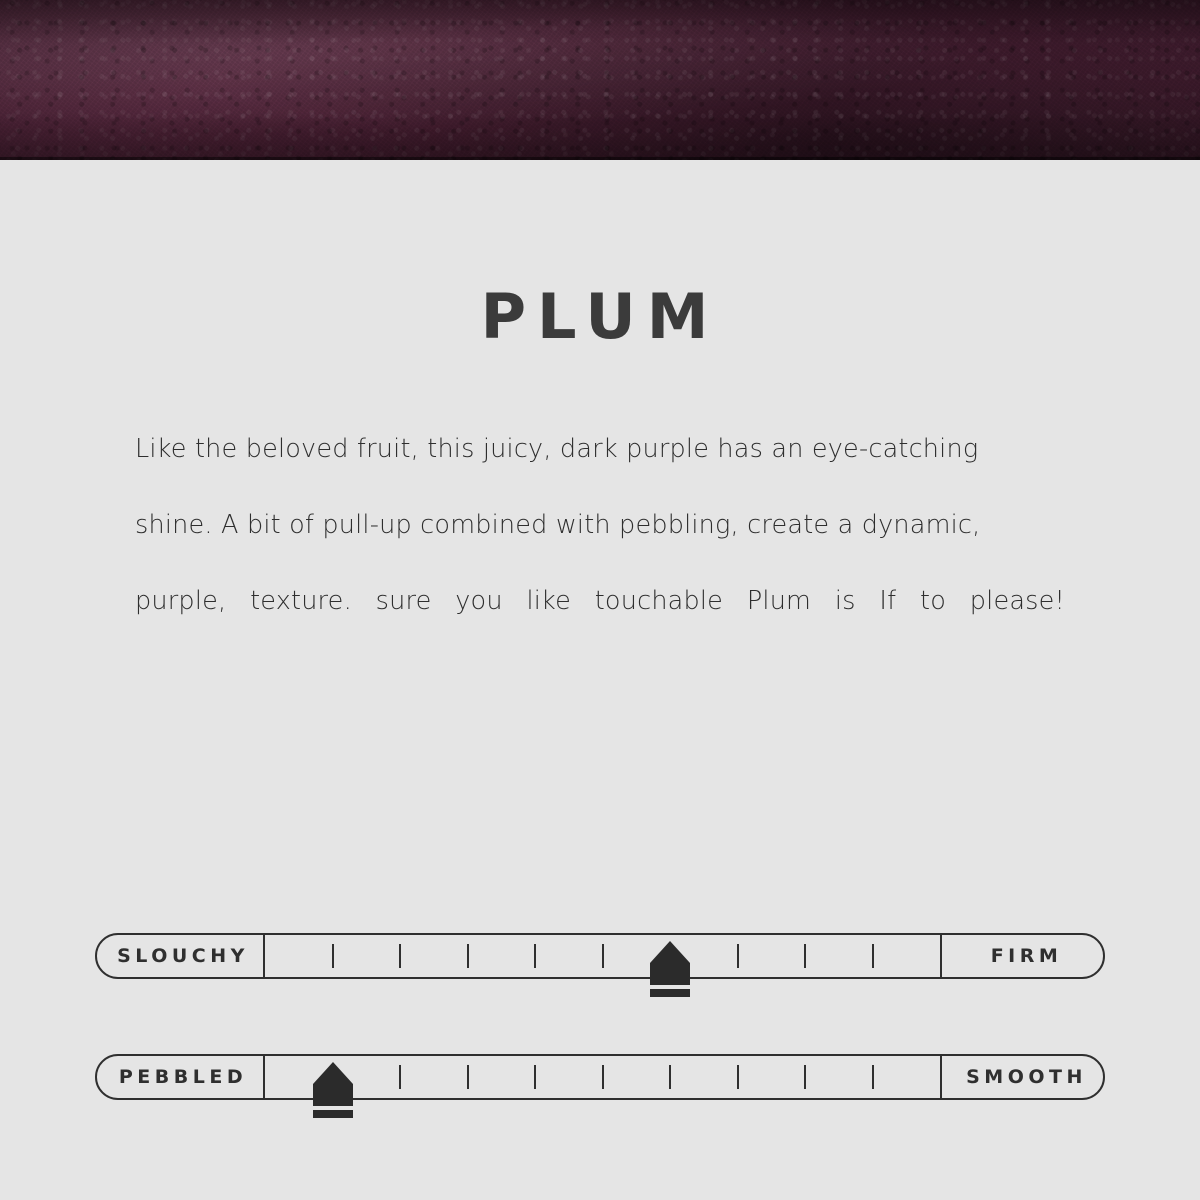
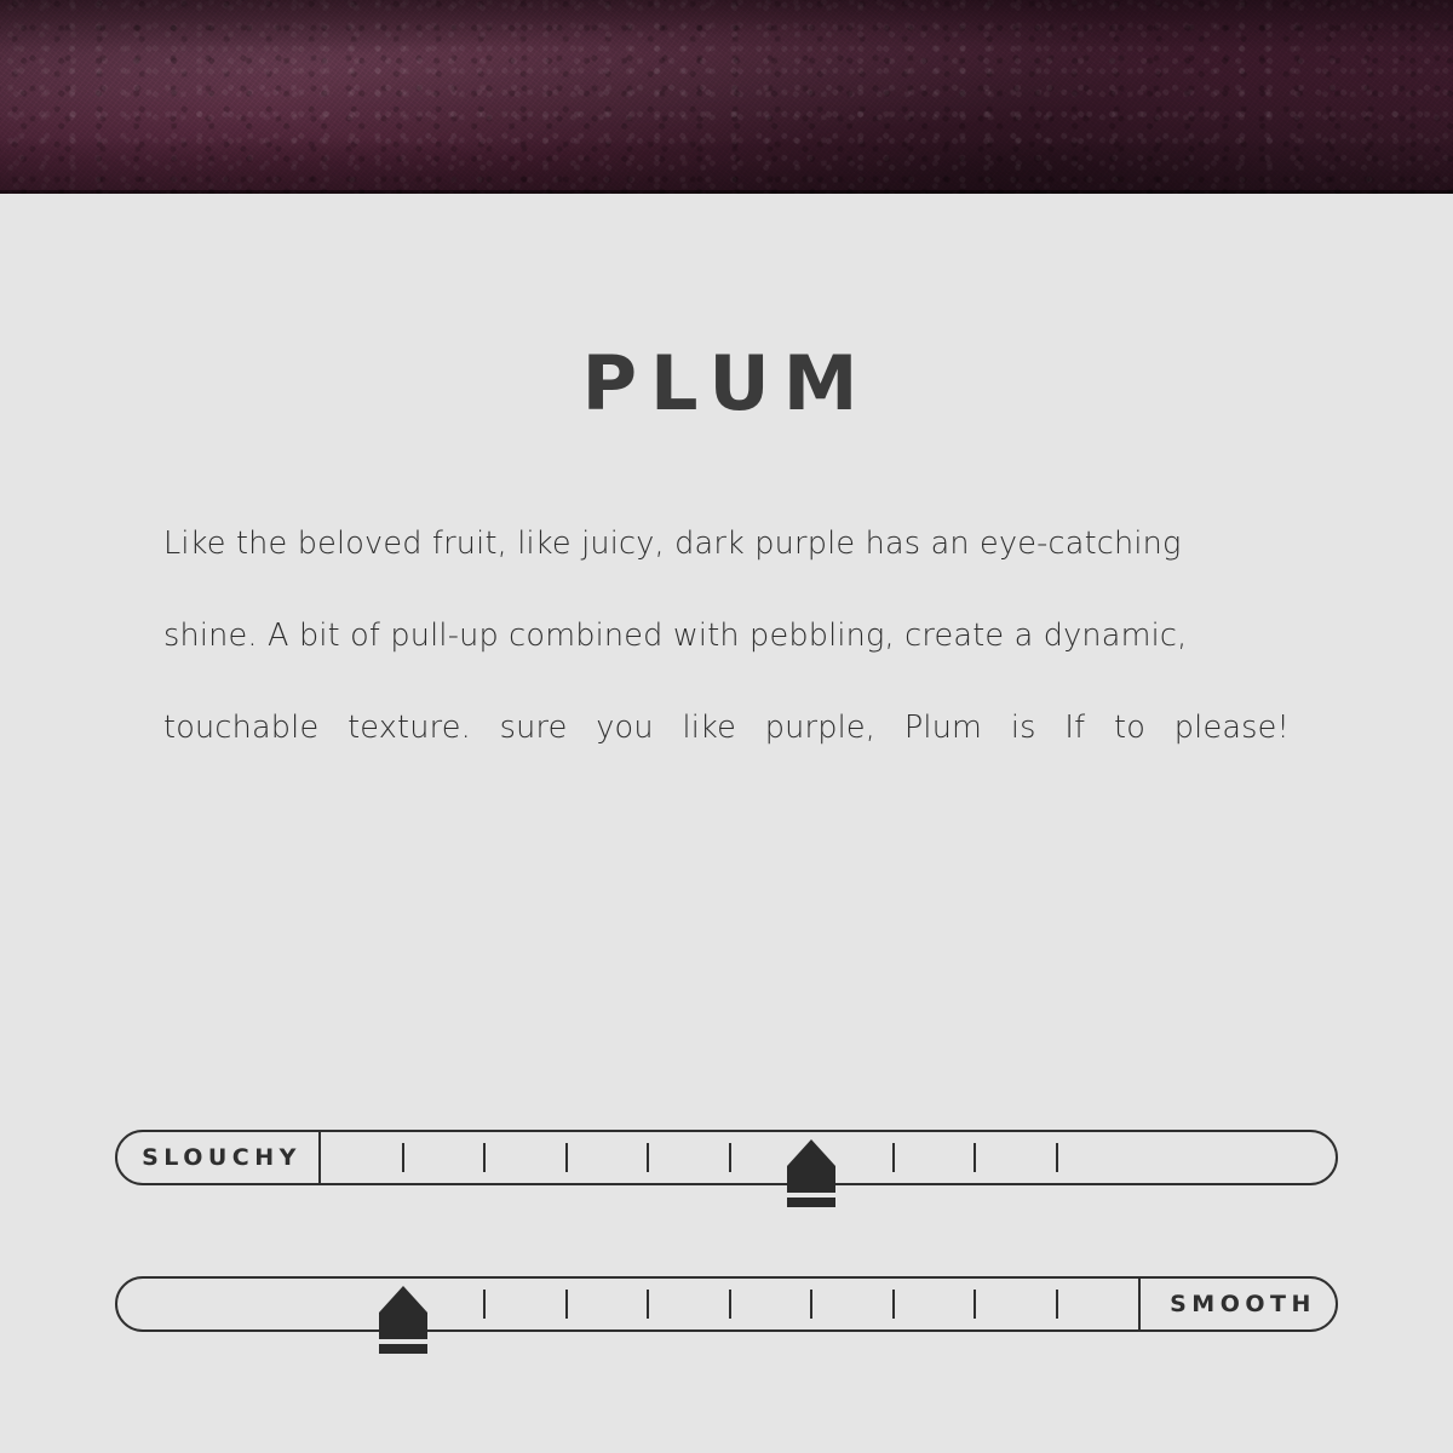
  PLUM
- Like the beloved fruit, this juicy, dark purple has an eye-catching
+ Like the beloved fruit, like juicy, dark purple has an eye-catching
  shine. A bit of pull-up combined with pebbling, create a dynamic,
- purple,
+ touchable
  texture.
  sure
  you
  like
- touchable
+ purple,
  Plum
  is
  If
  to
  please!
  SLOUCHY
- FIRM
- PEBBLED
  SMOOTH
